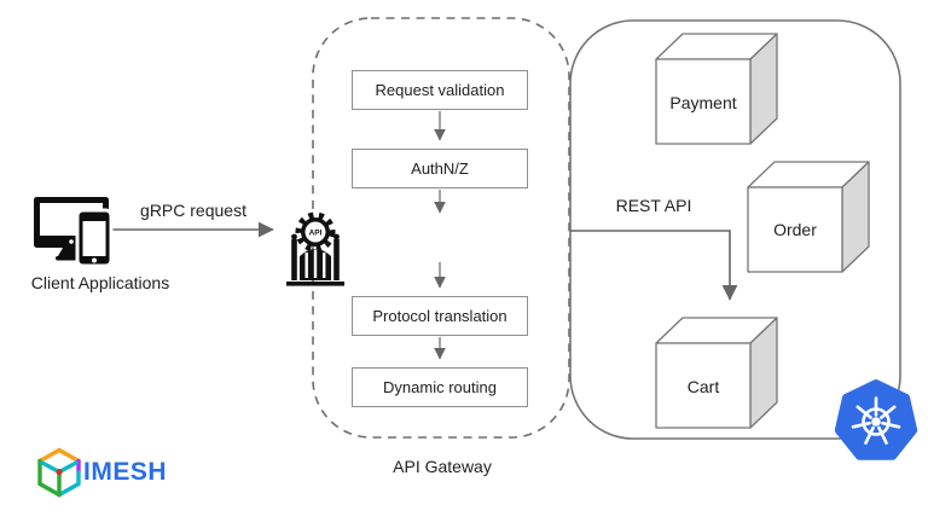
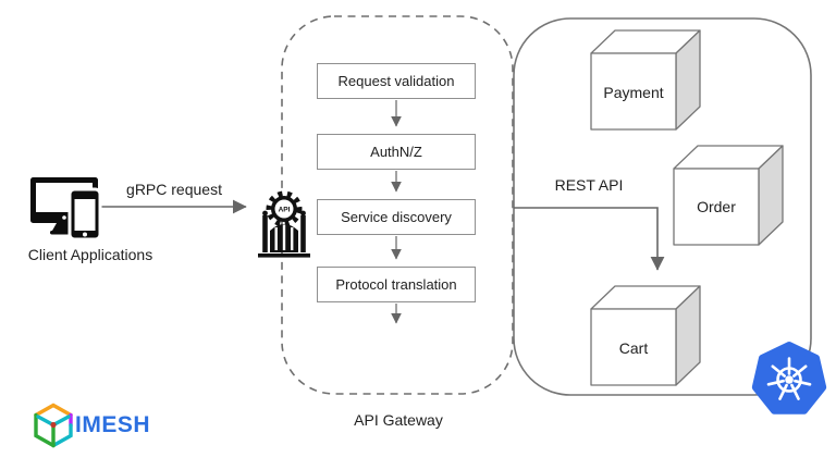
  Request validation
  AuthN/Z
+ Service discovery
  Protocol translation
- Dynamic routing
  gRPC request
  Client Applications
  REST API
  API Gateway
  Payment
  Order
  Cart
  IMESH
